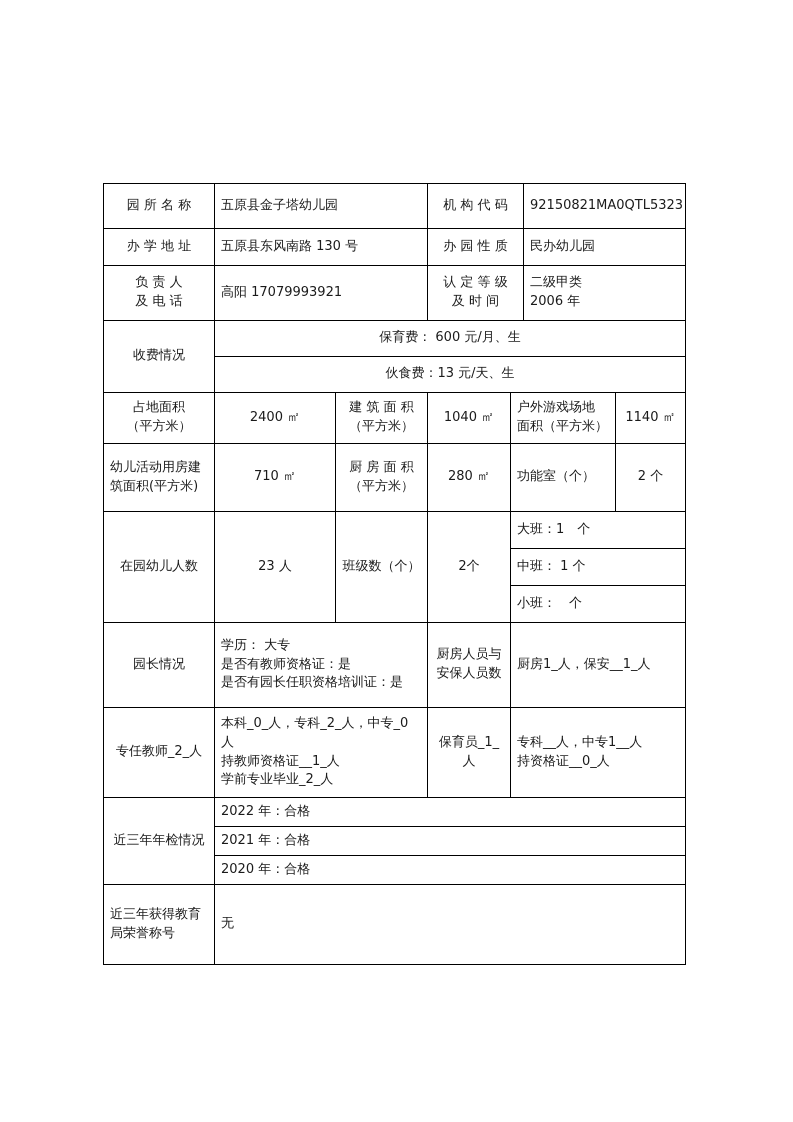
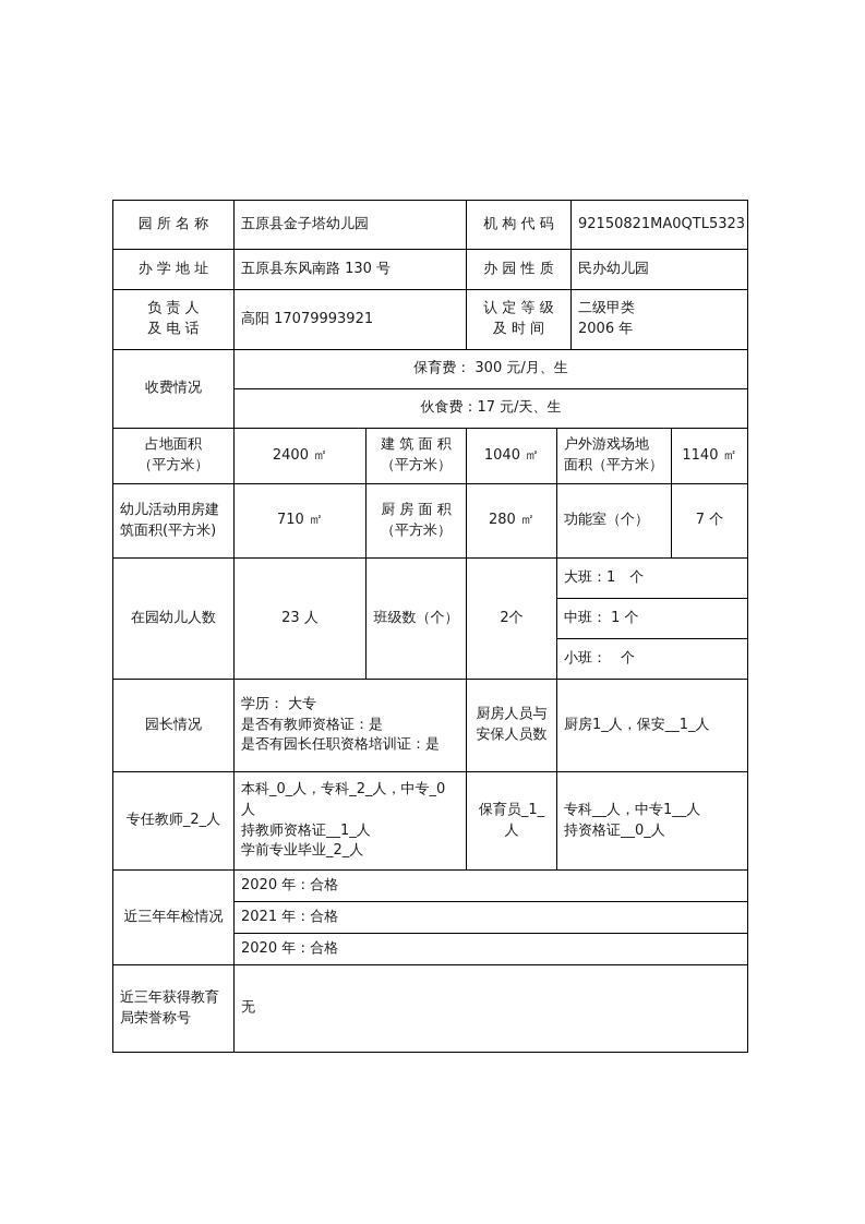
  园 所 名 称	五原县金子塔幼儿园	机 构 代 码	92150821MA0QTL5323
  办 学 地 址	五原县东风南路 130 号	办 园 性 质	民办幼儿园
  负 责 人 及 电 话	高阳 17079993921	认 定 等 级 及 时 间	二级甲类 2006 年
- 收费情况	保育费： 600 元/月、生
+ 收费情况	保育费： 300 元/月、生
- 伙食费：13 元/天、生
+ 伙食费：17 元/天、生
  占地面积 （平方米）	2400 ㎡	建 筑 面 积 （平方米）	1040 ㎡	户外游戏场地 面积（平方米）	1140 ㎡
- 幼儿活动用房建 筑面积(平方米)	710 ㎡	厨 房 面 积 （平方米）	280 ㎡	功能室（个）	2 个
+ 幼儿活动用房建 筑面积(平方米)	710 ㎡	厨 房 面 积 （平方米）	280 ㎡	功能室（个）	7 个
  在园幼儿人数	23 人	班级数（个）	2个	大班：1 个
  中班： 1 个
  小班： 个
  园长情况	学历： 大专 是否有教师资格证：是 是否有园长任职资格培训证：是	厨房人员与 安保人员数	厨房1_人，保安__1_人
  专任教师_2_人	本科_0_人，专科_2_人，中专_0 人 持教师资格证__1_人 学前专业毕业_2_人	保育员_1_人	专科__人，中专1__人 持资格证__0_人
- 近三年年检情况	2022 年：合格
+ 近三年年检情况	2020 年：合格
  2021 年：合格
  2020 年：合格
  近三年获得教育局荣誉称号	无
